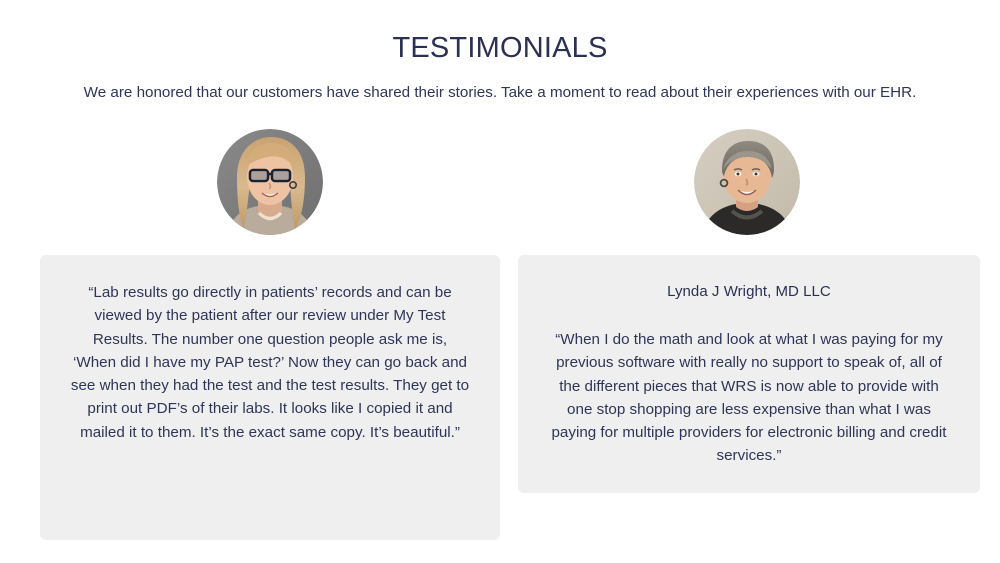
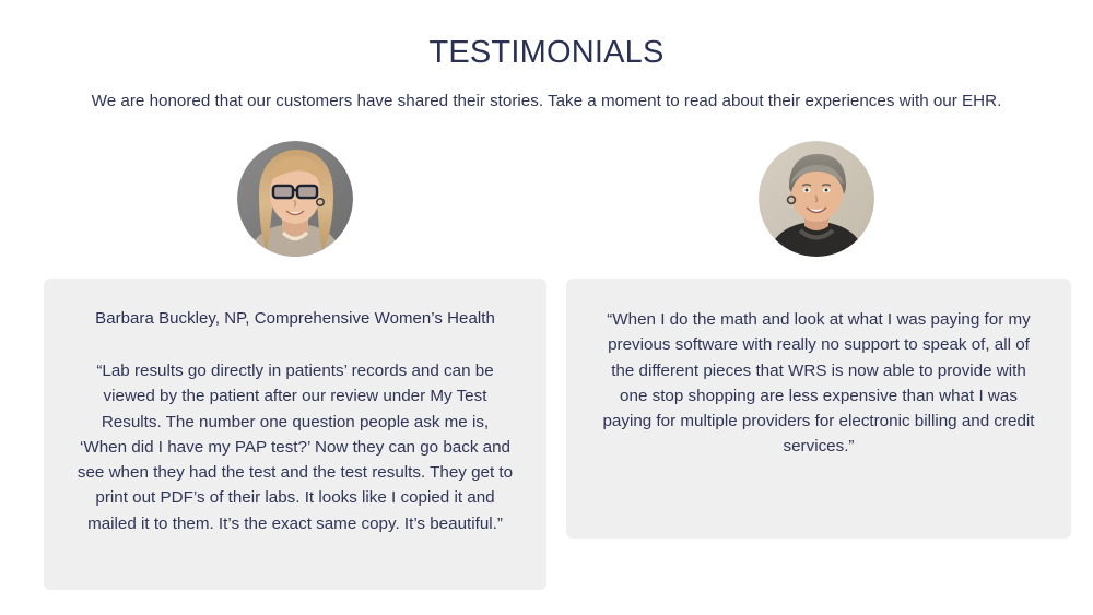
  TESTIMONIALS
  We are honored that our customers have shared their stories. Take a moment to read about their experiences with our EHR.
+ Barbara Buckley, NP, Comprehensive Women’s Health
  “Lab results go directly in patients’ records and can be viewed by the patient after our review under My Test Results. The number one question people ask me is, ‘When did I have my PAP test?’ Now they can go back and see when they had the test and the test results. They get to print out PDF’s of their labs. It looks like I copied it and mailed it to them. It’s the exact same copy. It’s beautiful.”
- Lynda J Wright, MD LLC
  “When I do the math and look at what I was paying for my previous software with really no support to speak of, all of the different pieces that WRS is now able to provide with one stop shopping are less expensive than what I was paying for multiple providers for electronic billing and credit services.”
